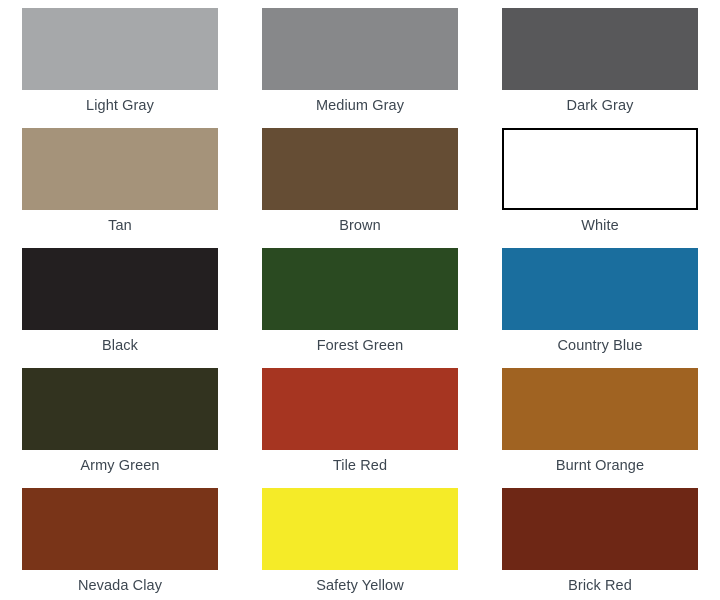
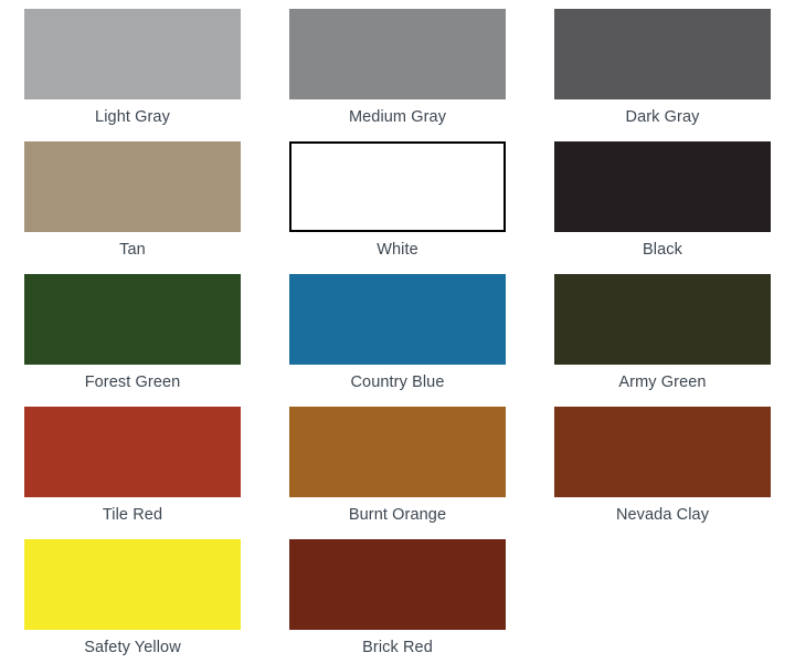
  Light Gray
  Medium Gray
  Dark Gray
  Tan
- Brown
  White
  Black
  Forest Green
  Country Blue
  Army Green
  Tile Red
  Burnt Orange
  Nevada Clay
  Safety Yellow
  Brick Red
